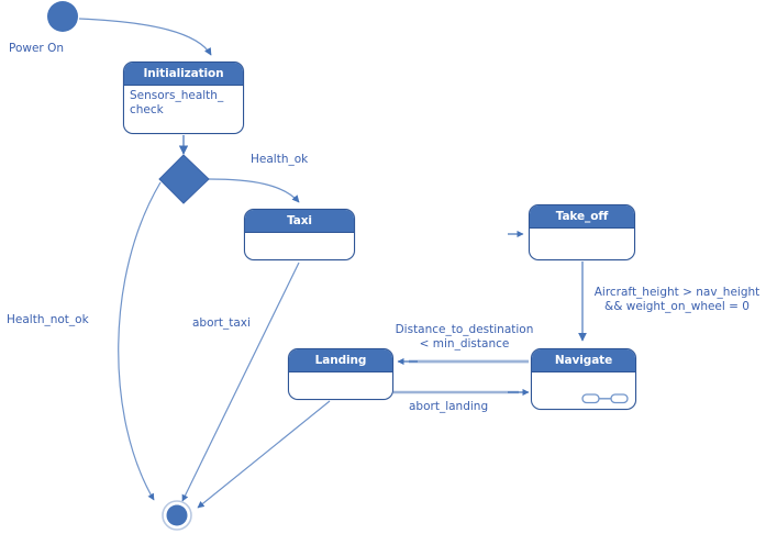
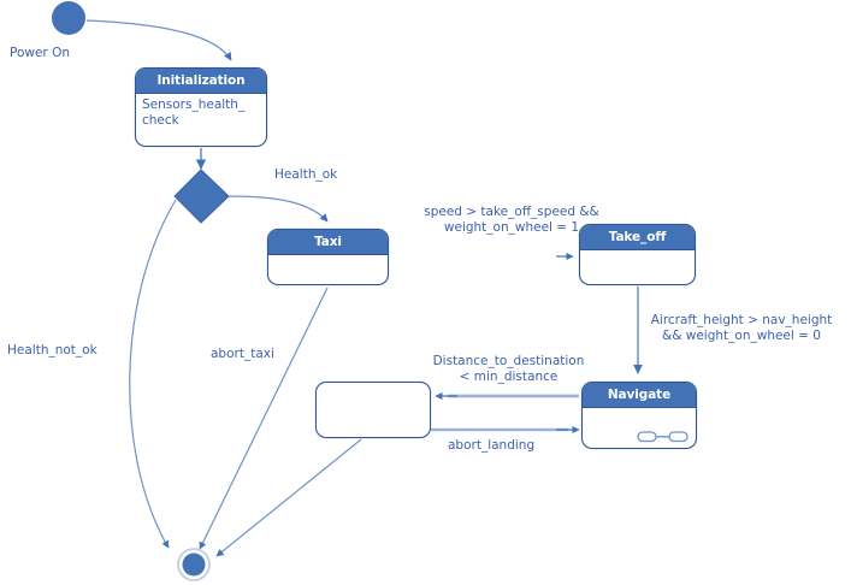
  Initialization
  Sensors_health_
  check
  Taxi
  Take_off
- Landing
  Navigate
  Power On
  Health_ok
  Health_not_ok
  abort_taxi
+ speed > take_off_speed &&
+ weight_on_wheel = 1
  Aircraft_height > nav_height
  && weight_on_wheel = 0
  Distance_to_destination
  < min_distance
  abort_landing
